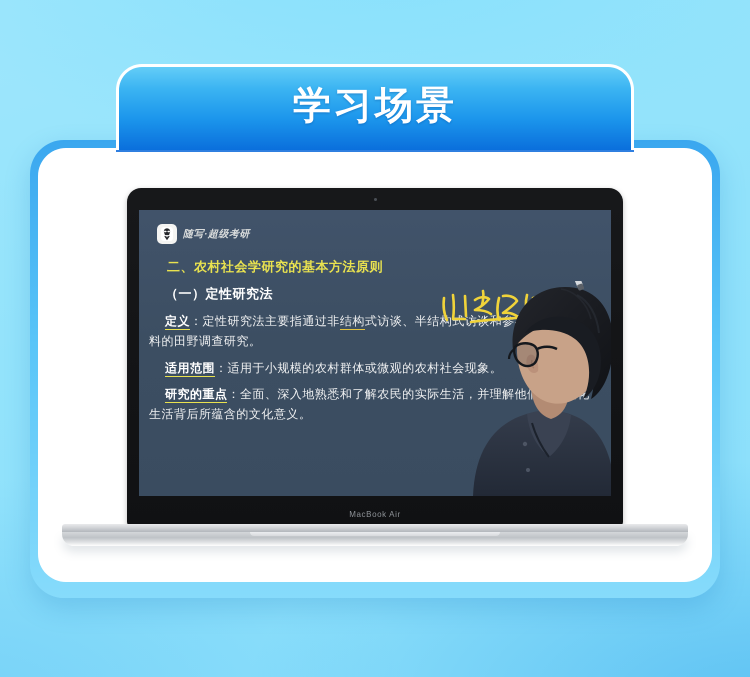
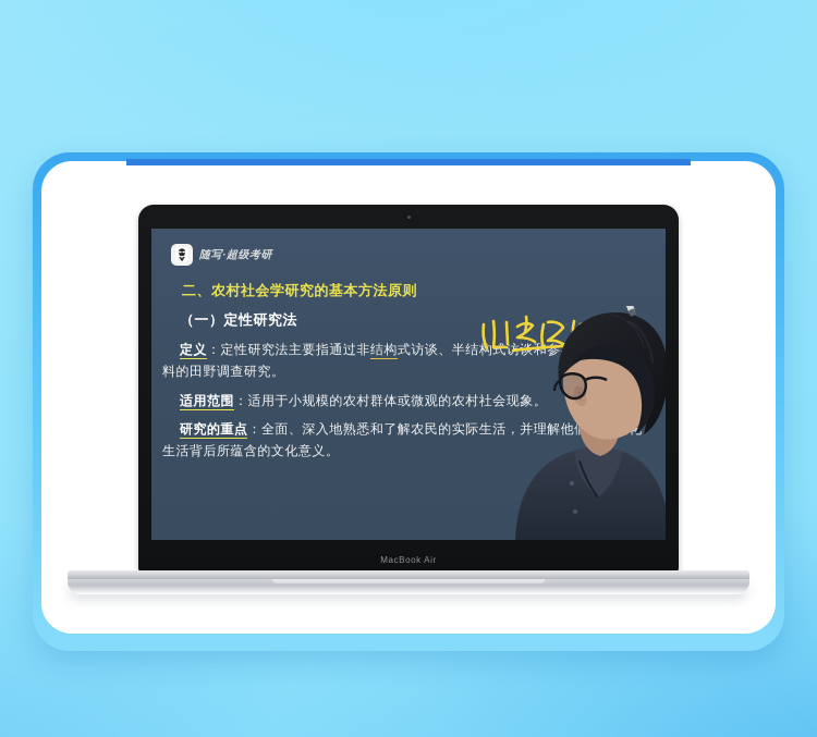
- 学习场景
  随写·超级考研
  二、农村社会学研究的基本方法原则
  （一）定性研究法
  定义：定性研究法主要指通过非结构式访谈、半结构式和参料的田野调查研究。
  适用范围：适用于小规模的农村群体或微观的农村社会现象。
  研究的重点：全面、深入地熟悉和了解农民的实际生活，并理解他化生活背后所蕴含的文化意义。
  MacBook Air
